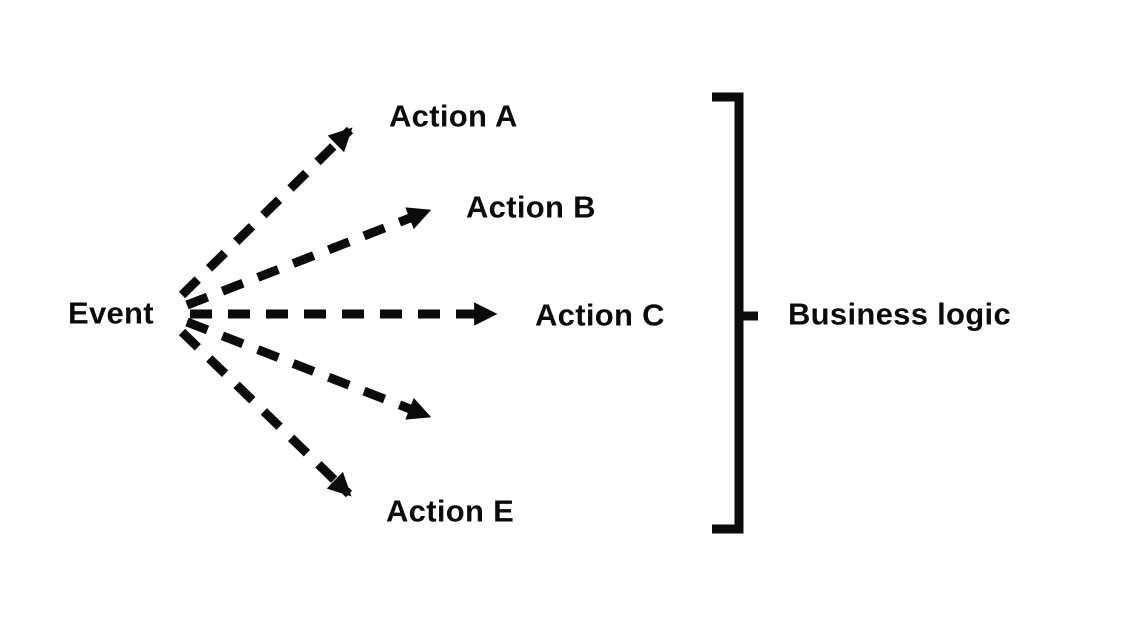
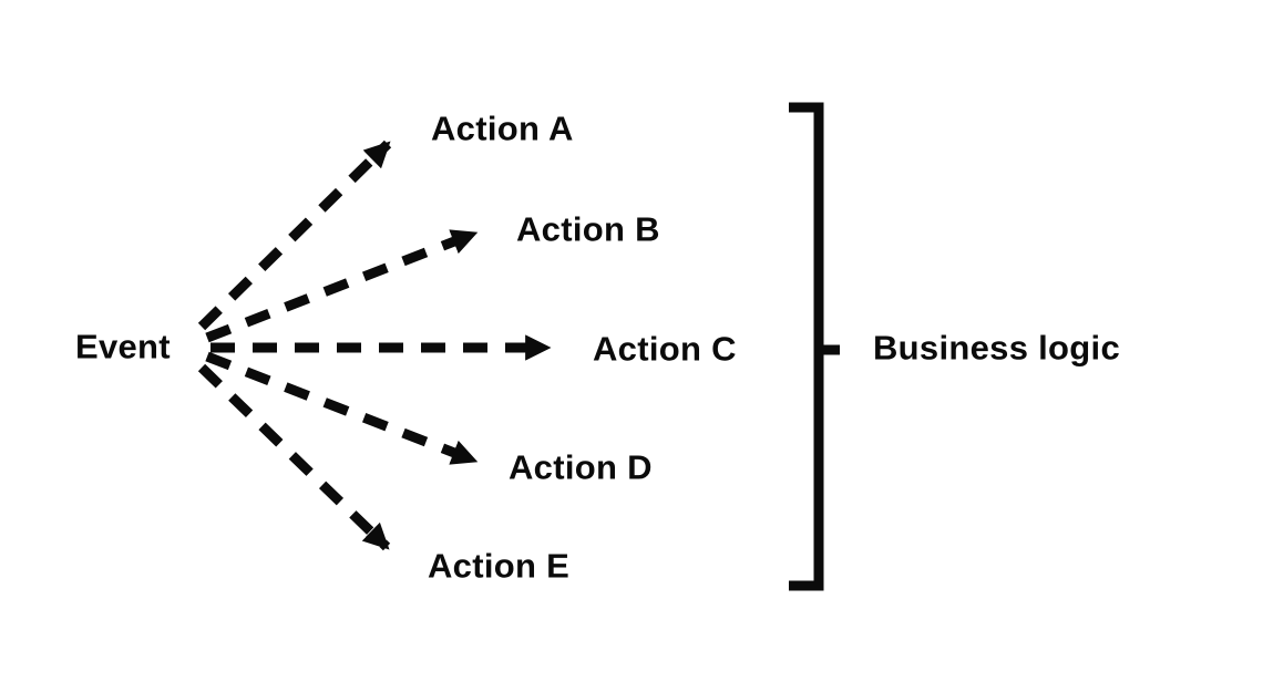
  Event
  Action A
  Action B
  Action C
+ Action D
  Action E
  Business logic
